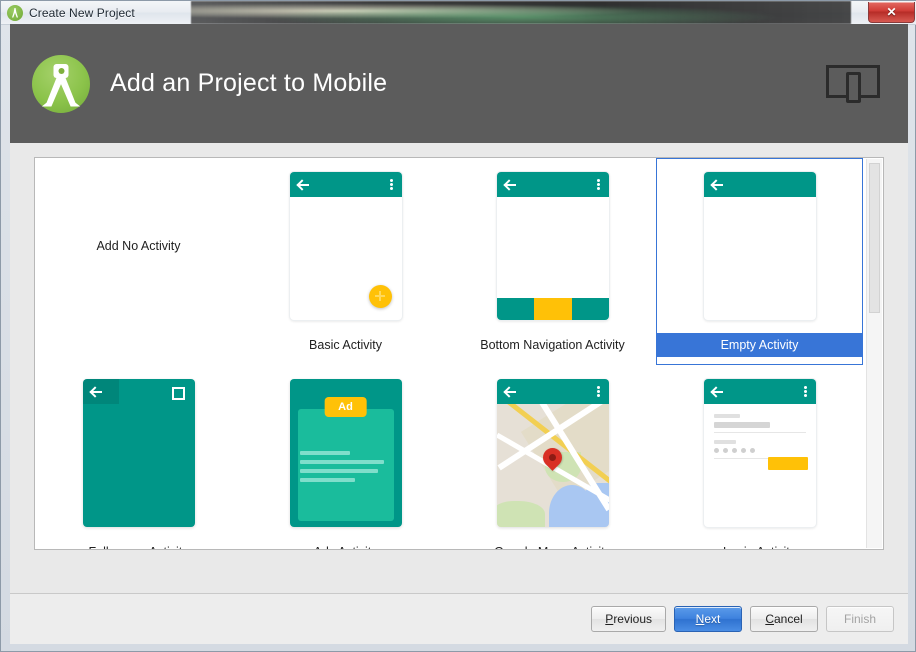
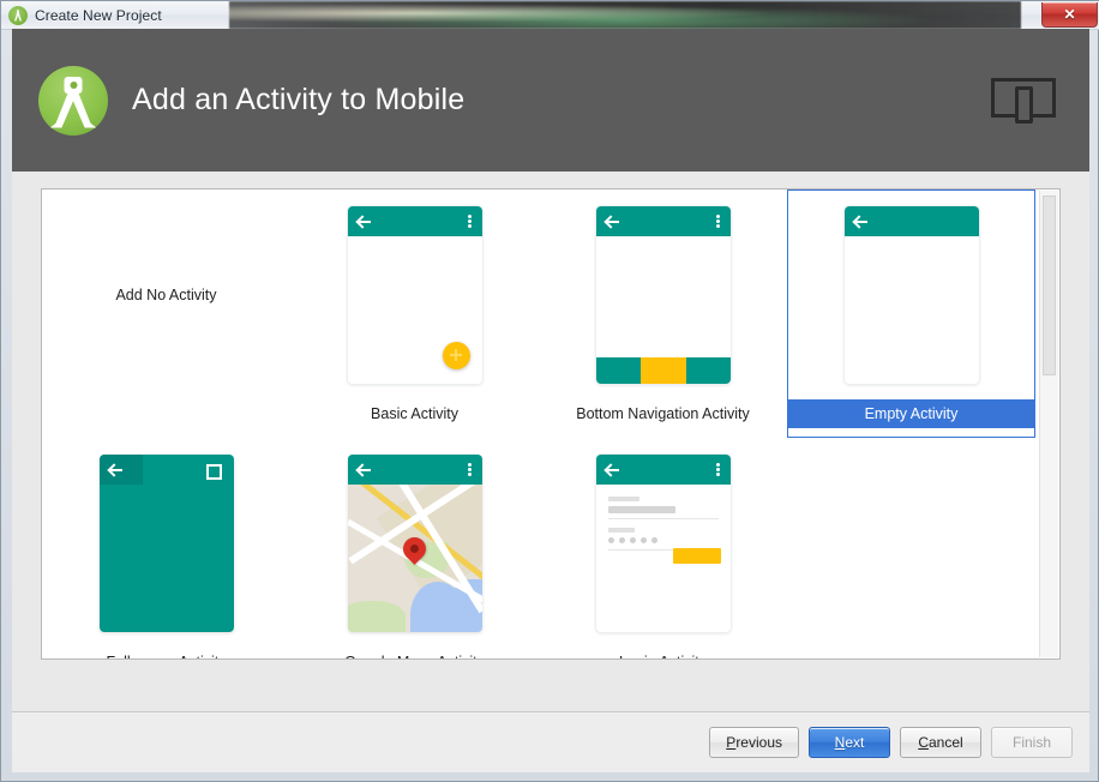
  Create New Project
  ✕
- Add an Project to Mobile
+ Add an Activity to Mobile
  Add No Activity
  Basic Activity
  Bottom Navigation Activity
  Empty Activity
- Ad
  P
  revious
  N
  ext
  C
  ancel
  F
  inish
